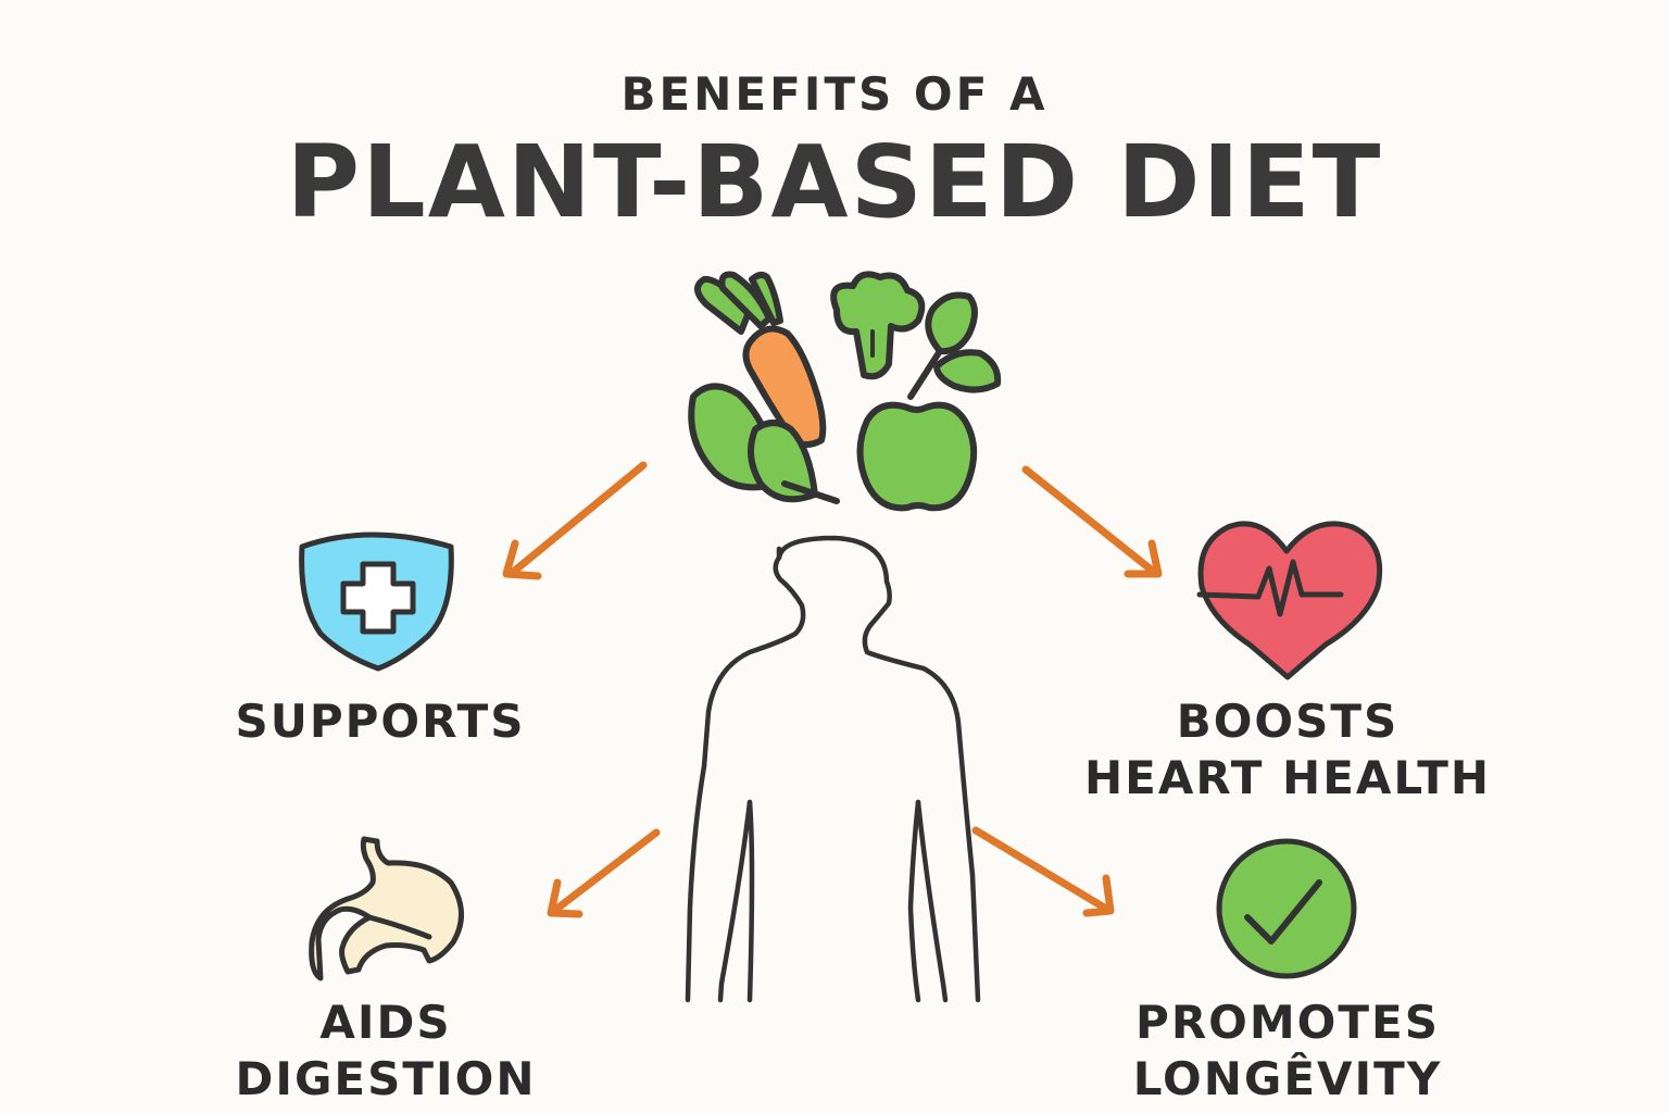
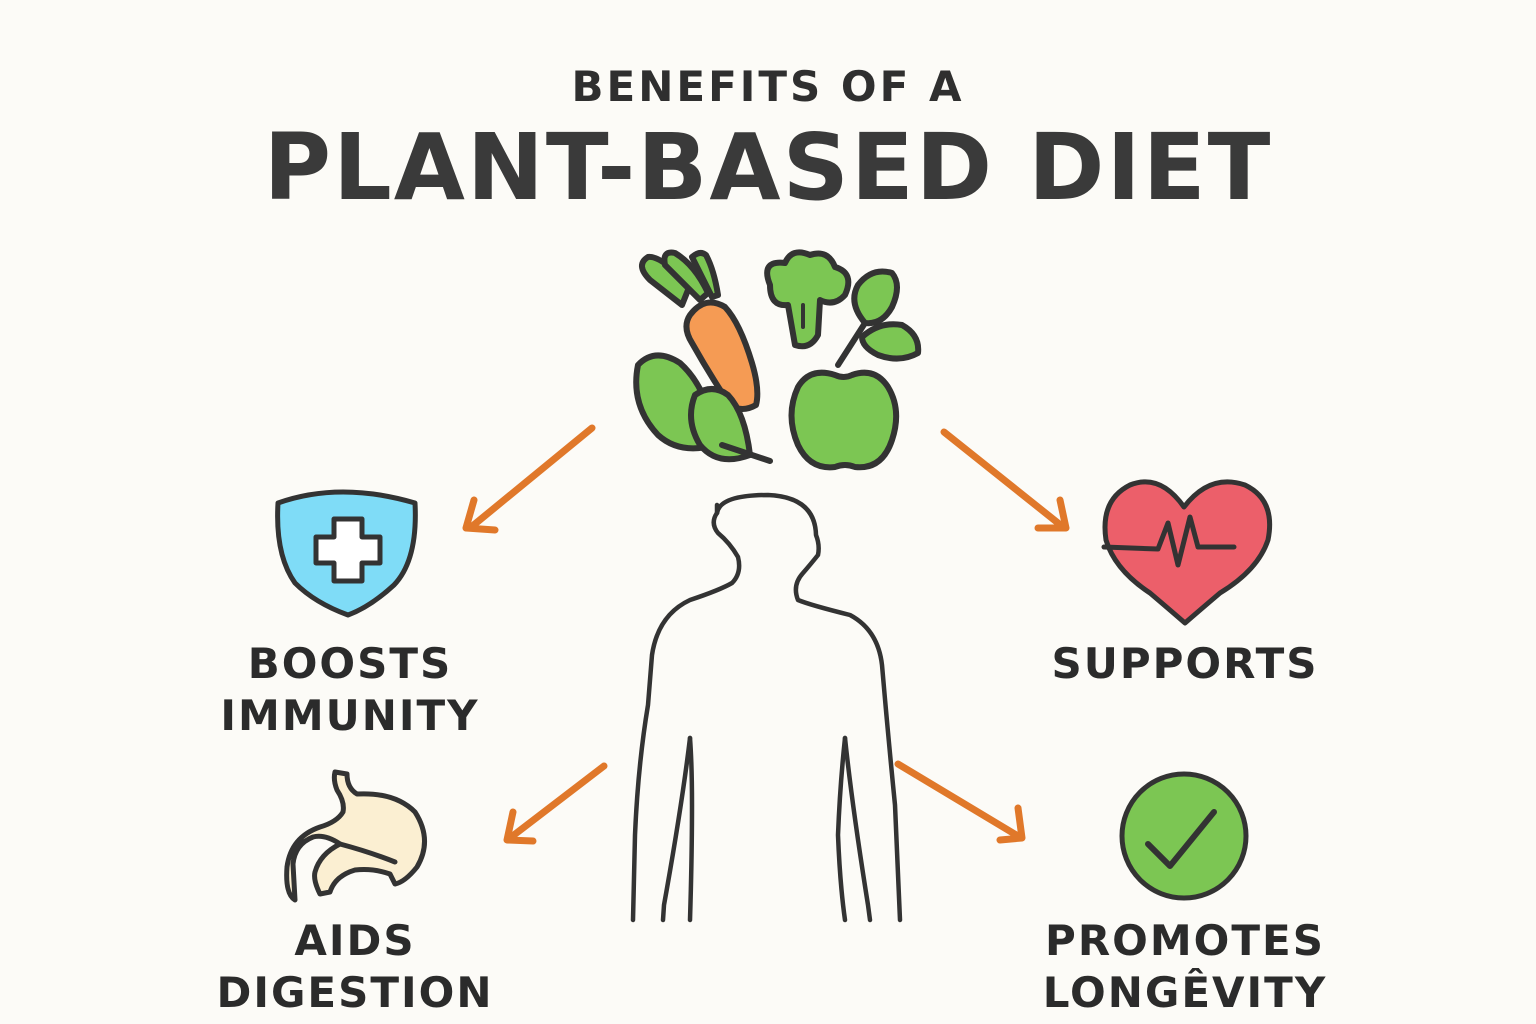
  BENEFITS OF A
  PLANT-BASED DIET
- SUPPORTS
+ BOOSTS
+ IMMUNITY
- BOOSTS
+ SUPPORTS
- HEART HEALTH
  AIDS
  DIGESTION
  PROMOTES
  LONGÊVITY
